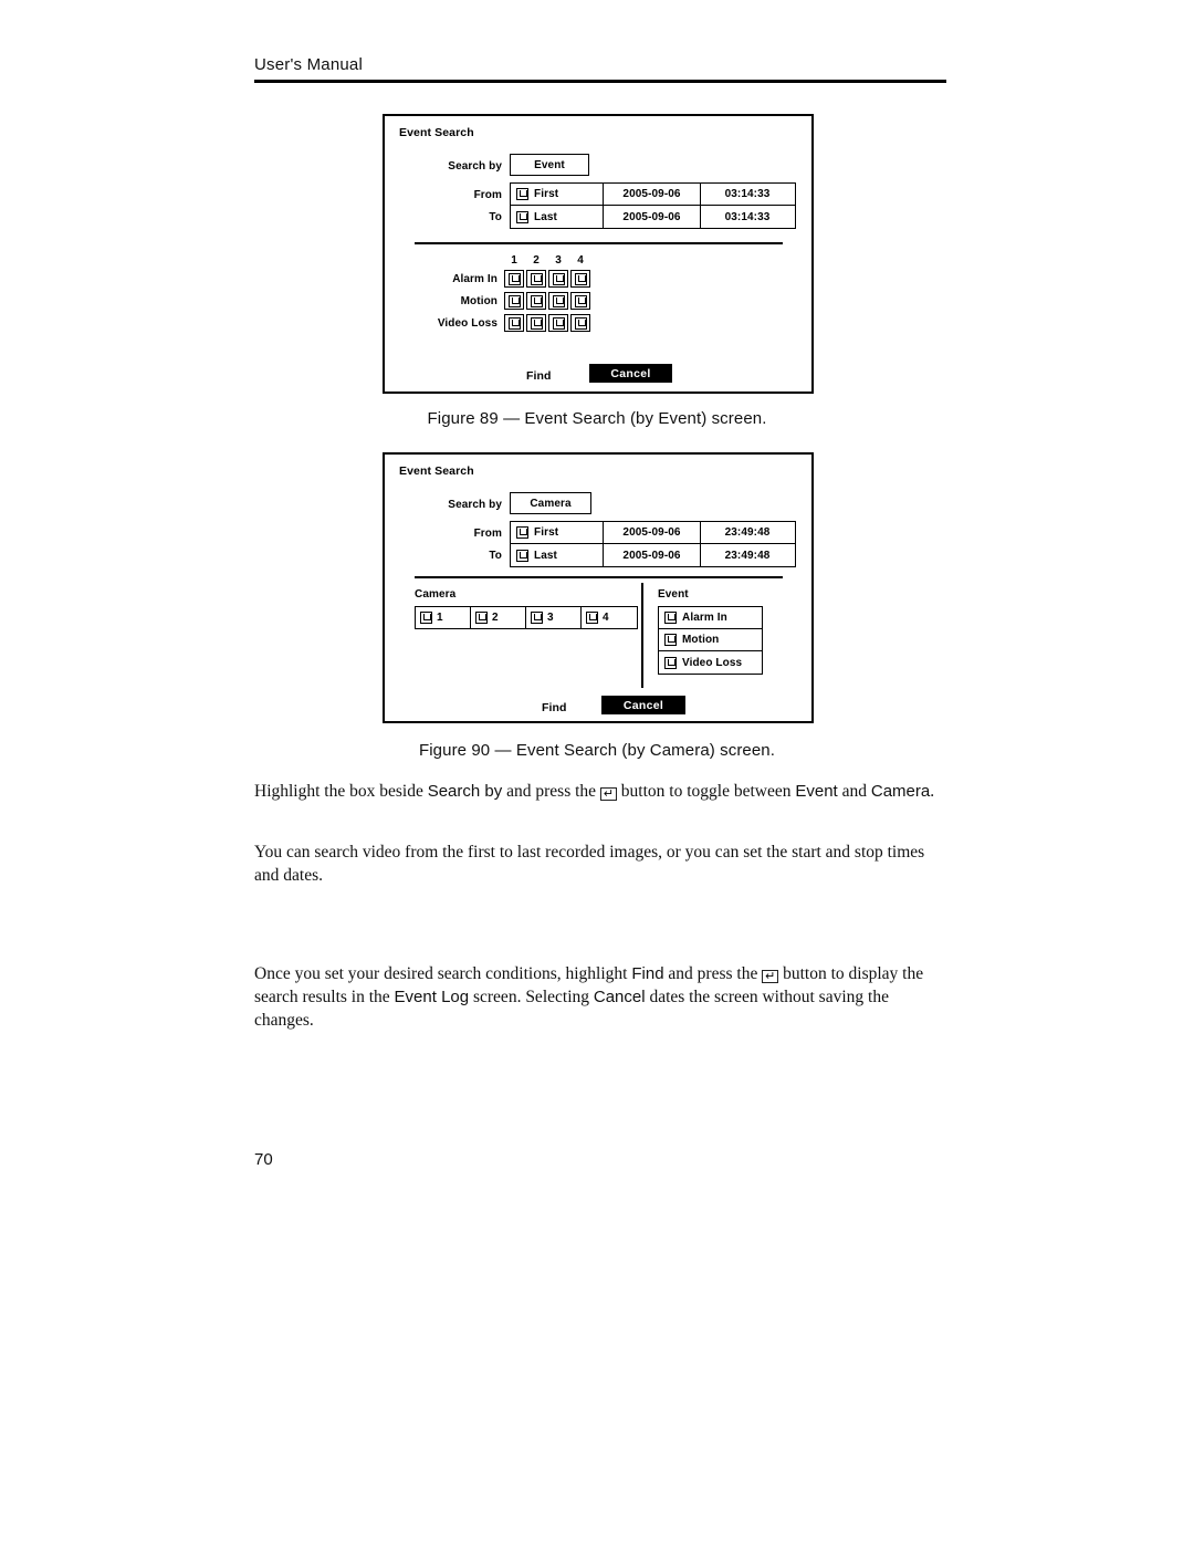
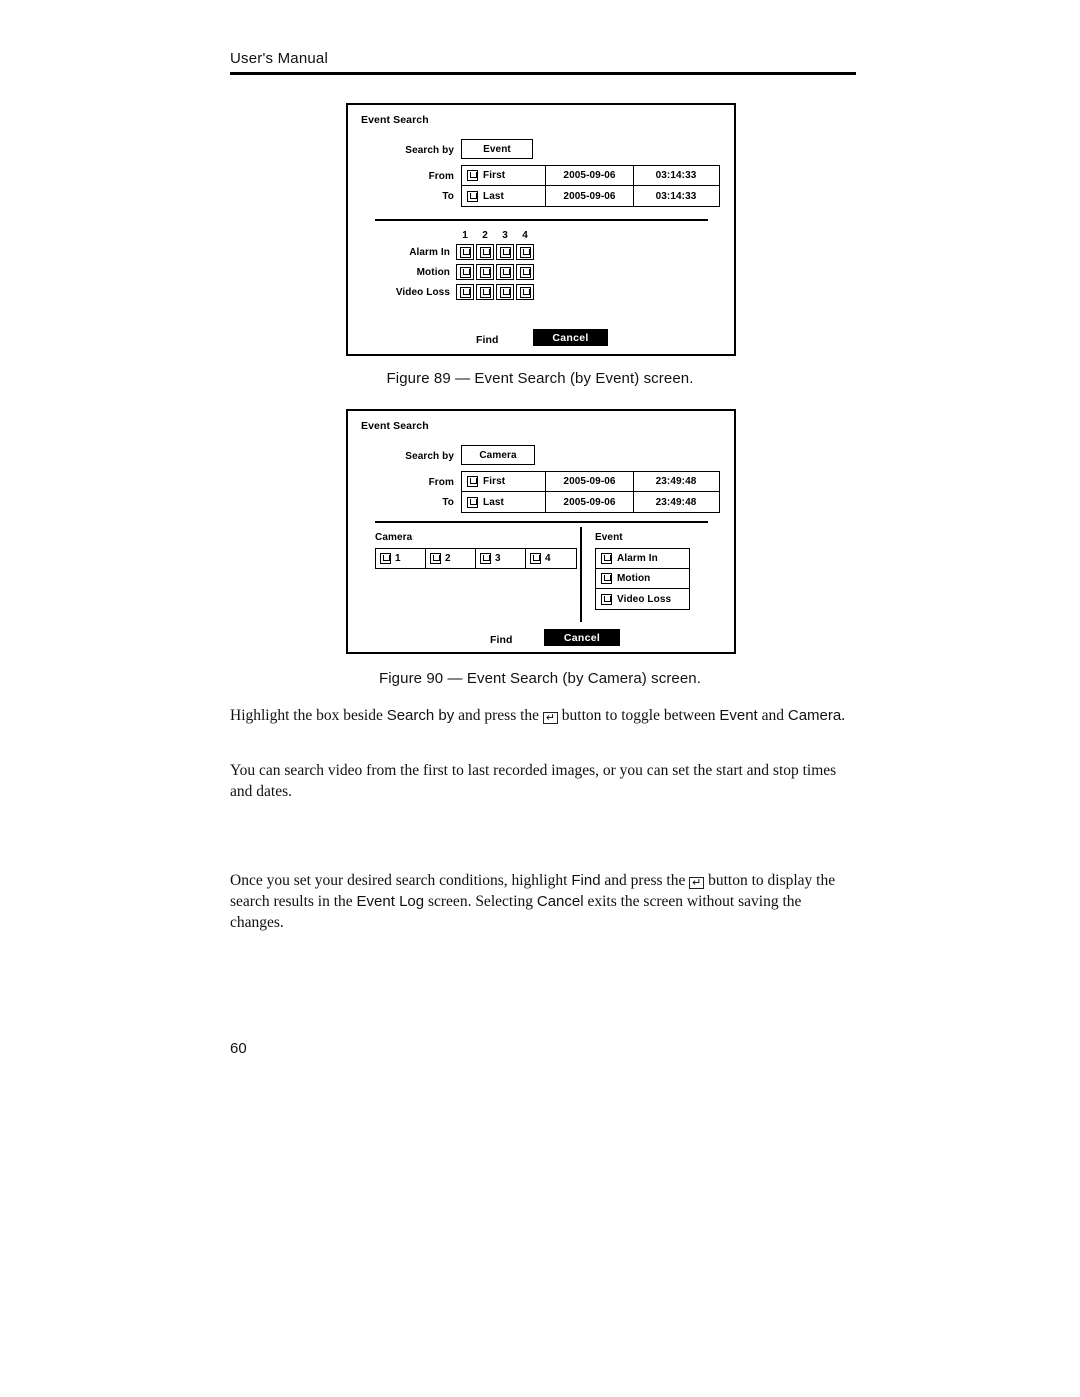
  User's Manual
  Event Search
  Search by
  Event
  From
  First
  2005-09-06
  03:14:33
  Last
  2005-09-06
  03:14:33
  To
  1
  2
  3
  4
  Alarm In
  Motion
  Video Loss
  Find
  Cancel
  Figure 89 — Event Search (by Event) screen.
  Event Search
  Search by
  Camera
  From
  First
  2005-09-06
  23:49:48
  Last
  2005-09-06
  23:49:48
  To
  Camera
  1
  2
  3
  4
  Event
  Alarm In
  Motion
  Video Loss
  Find
  Cancel
  Figure 90 — Event Search (by Camera) screen.
  Highlight the box beside Search by and press the ↵ button to toggle between Event and Camera.
  You can search video from the first to last recorded images, or you can set the start and stop times and dates.
- Once you set your desired search conditions, highlight Find and press the ↵ button to display the search results in the Event Log screen. Selecting Cancel dates the screen without saving the changes.
+ Once you set your desired search conditions, highlight Find and press the ↵ button to display the search results in the Event Log screen. Selecting Cancel exits the screen without saving the changes.
- 70
+ 60
